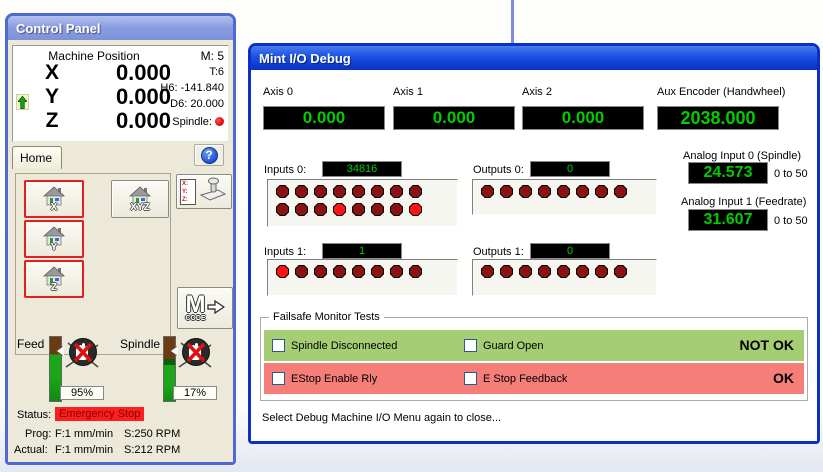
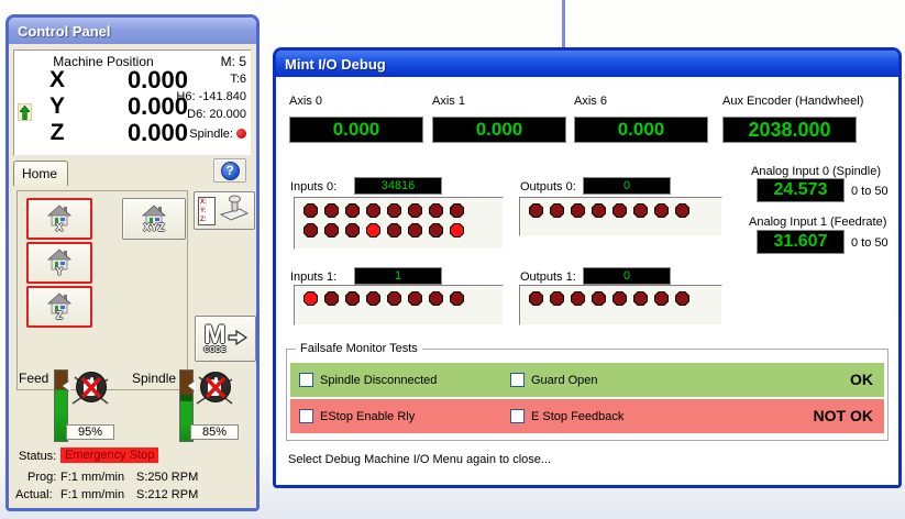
  Control Panel
  Machine Position
  M: 5
  X
  0.000
  Y
  0.000
  Z
  0.000
  T:6
  H6: -141.840
  D6: 20.000
  Spindle:
  Home
  ?
  X
  XYZ
  Y
  Z
  M
  Feed
  95%
  Spindle
- 17%
+ 85%
  Status:
  Emergency Stop
  Prog:
  F:1 mm/min
  S:250 RPM
  Actual:
  F:1 mm/min
  S:212 RPM
  Mint I/O Debug
  Axis 0
  0.000
  Axis 1
  0.000
- Axis 2
+ Axis 6
  0.000
  Aux Encoder (Handwheel)
  2038.000
  Inputs 0:
  34816
  Outputs 0:
  0
  Analog Input 0 (Spindle)
  24.573
  0 to 50
  Analog Input 1 (Feedrate)
  31.607
  0 to 50
  Inputs 1:
  1
  Outputs 1:
  0
  Failsafe Monitor Tests
  Spindle Disconnected
  Guard Open
- NOT OK
+ OK
  EStop Enable Rly
  E Stop Feedback
- OK
+ NOT OK
  Select Debug Machine I/O Menu again to close...
